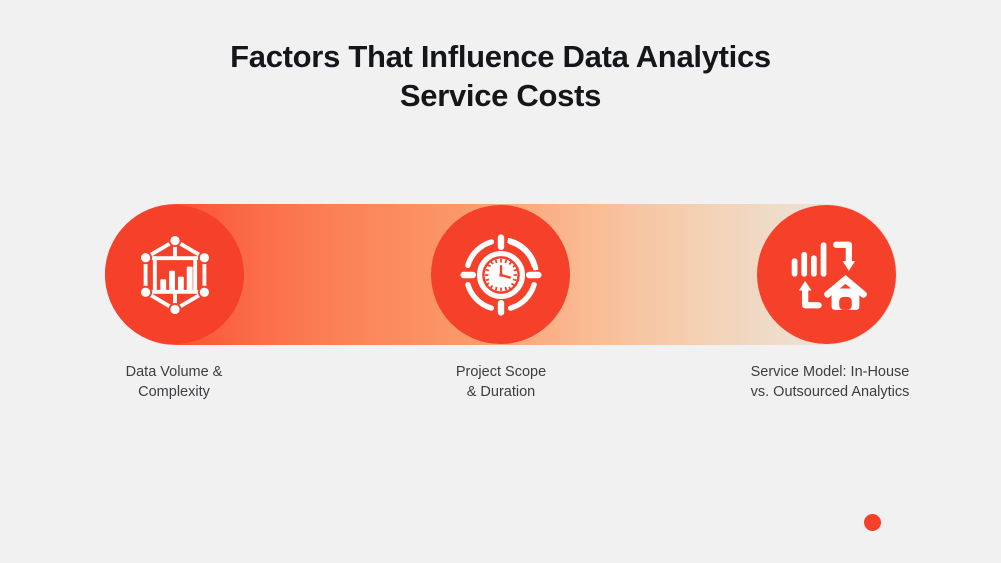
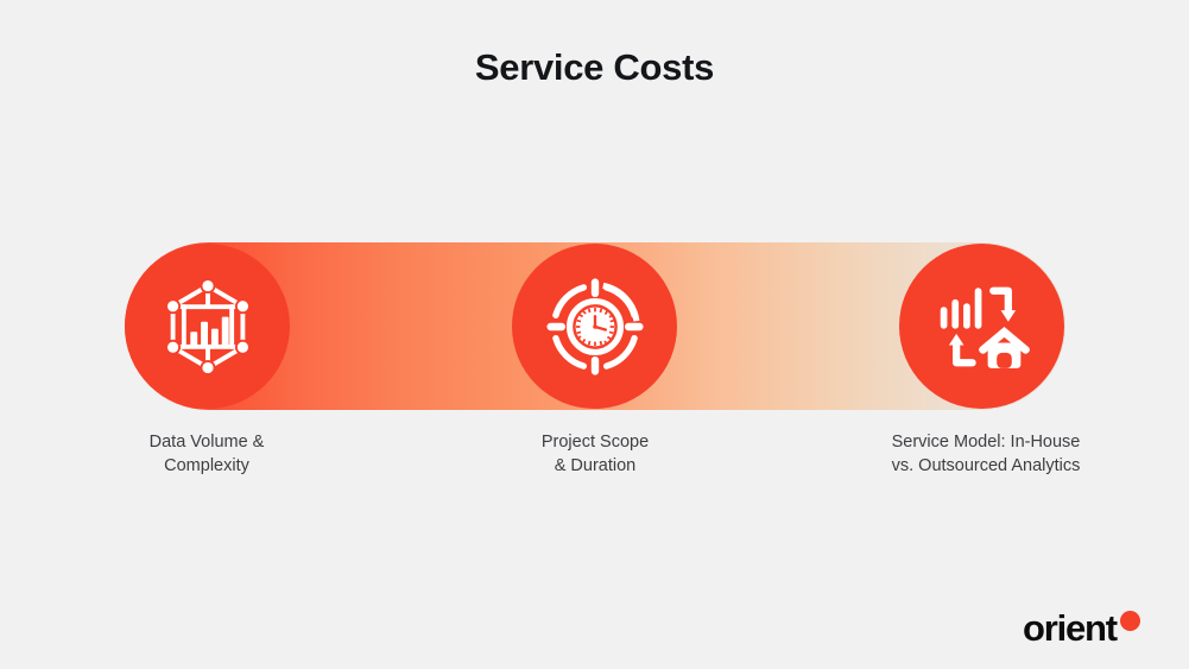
- Factors That Influence Data Analytics
  Service Costs
  Data Volume &
  Complexity
  Project Scope
  & Duration
  Service Model: In-House
  vs. Outsourced Analytics
+ orient
